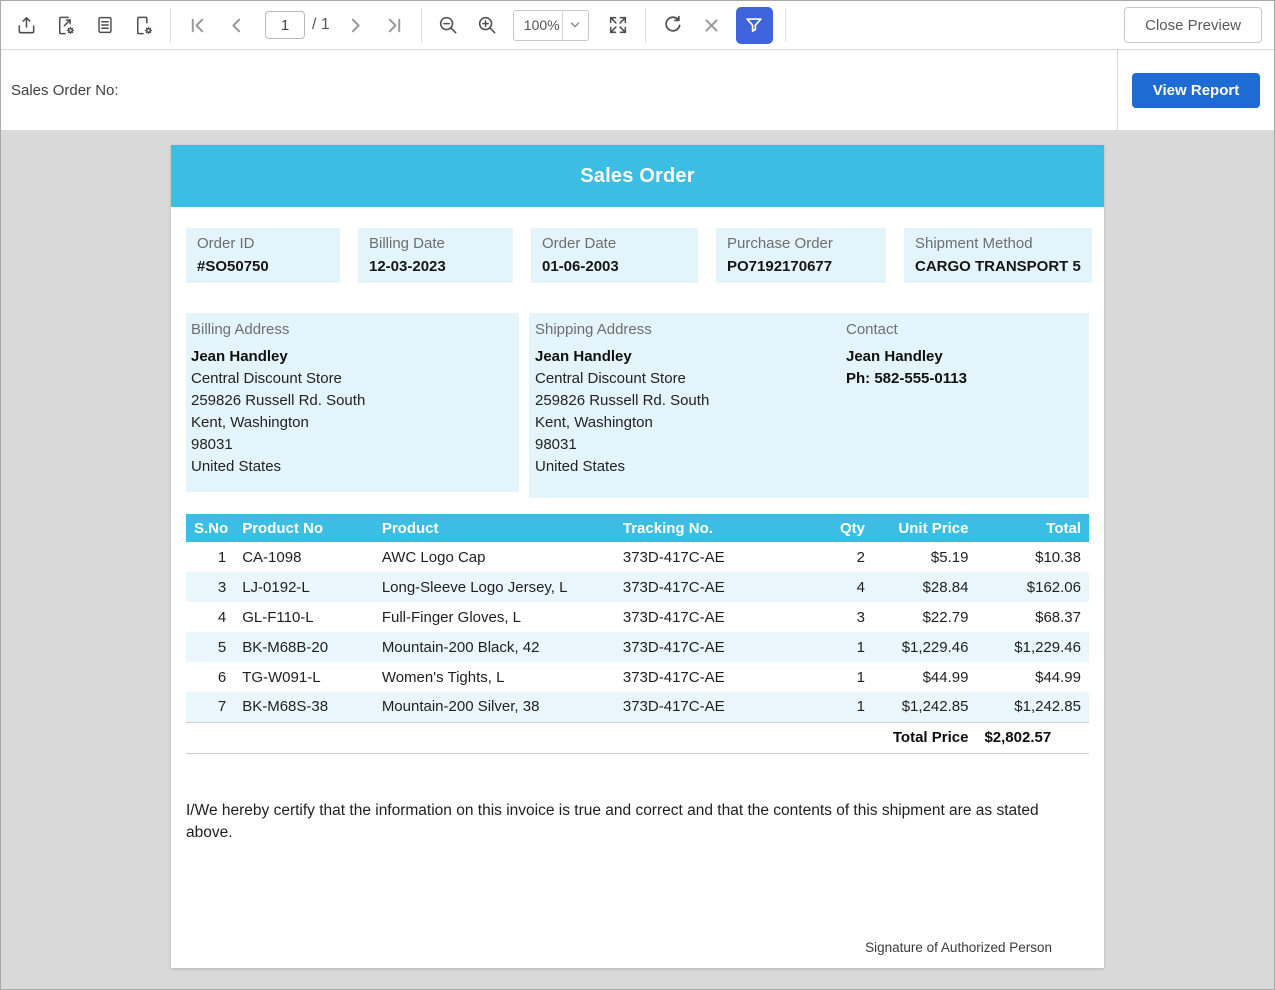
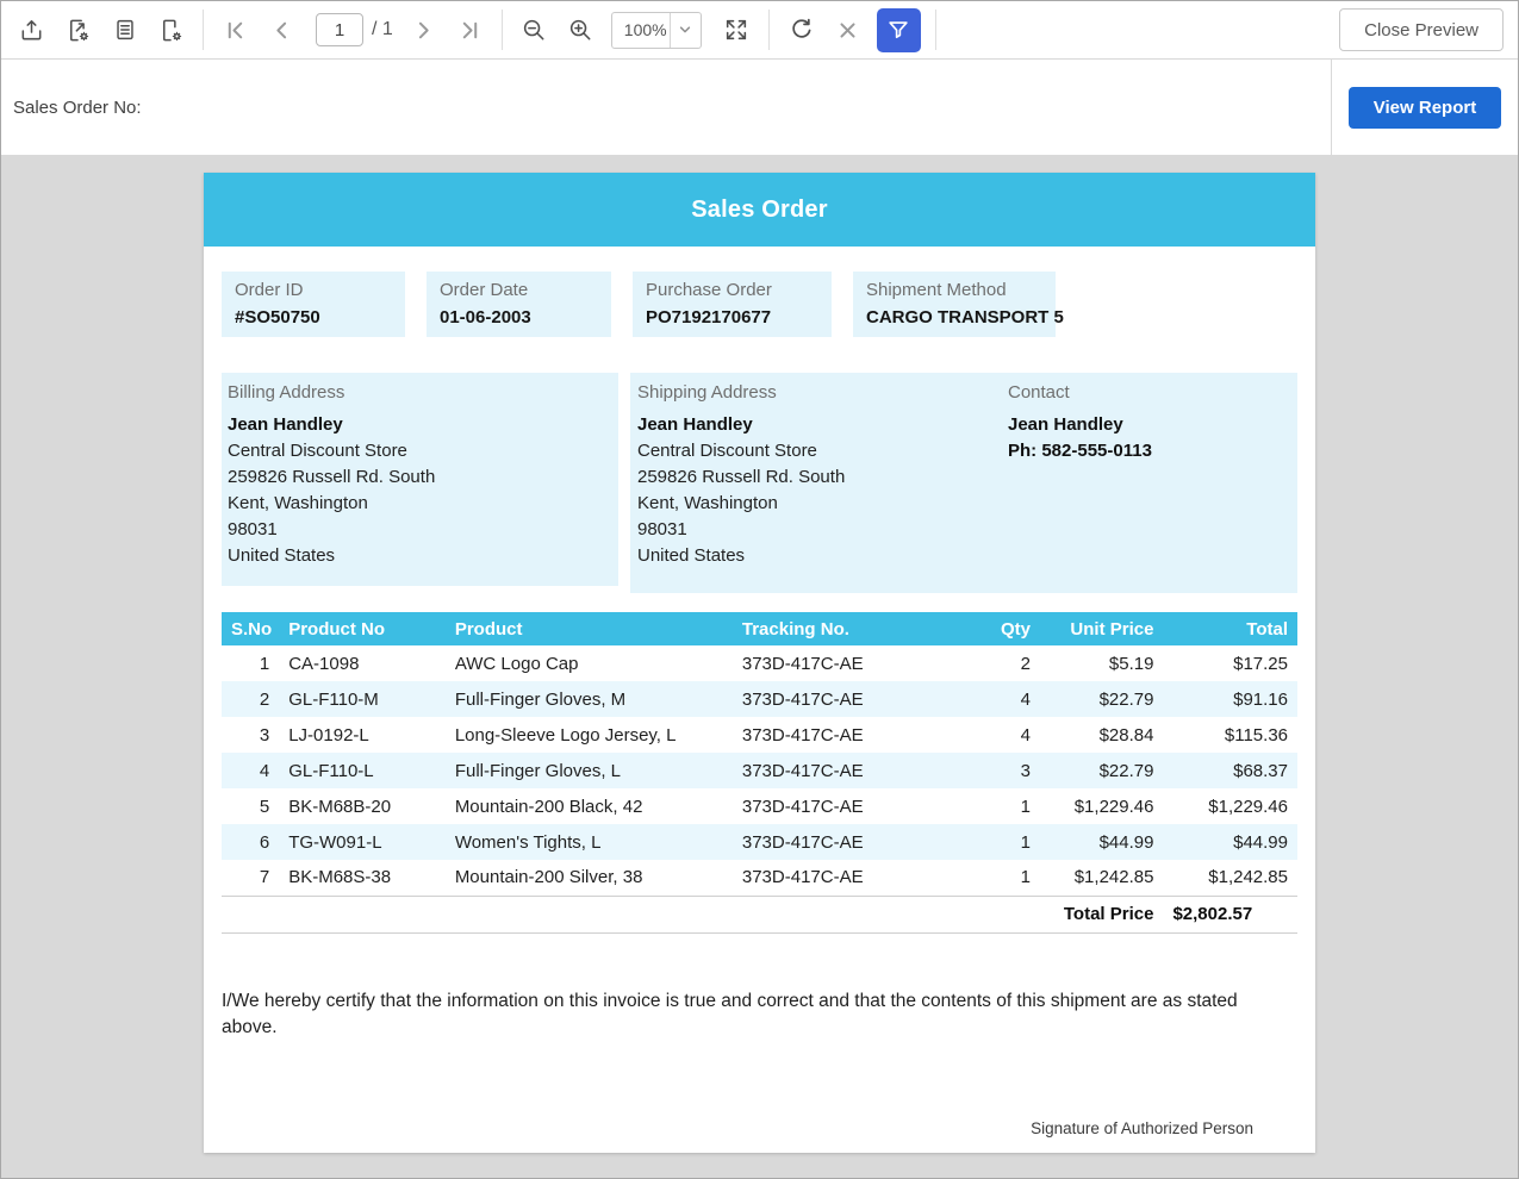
  1
  / 1
  100%
  Close Preview
  Sales Order No:
  View Report
  Sales Order
  Order ID
  #SO50750
- Billing Date
- 12-03-2023
  Order Date
  01-06-2003
  Purchase Order
  PO7192170677
  Shipment Method
  CARGO TRANSPORT 5
  Billing Address
  Jean Handley
  Central Discount Store
  259826 Russell Rd. South
  Kent, Washington
  98031
  United States
  Shipping Address
  Jean Handley
  Central Discount Store
  259826 Russell Rd. South
  Kent, Washington
  98031
  United States
  Contact
  Jean Handley
  Ph: 582-555-0113
  S.No	Product No	Product	Tracking No.	Qty	Unit Price	Total
- 1	CA-1098	AWC Logo Cap	373D-417C-AE	2	$5.19	$10.38
+ 1	CA-1098	AWC Logo Cap	373D-417C-AE	2	$5.19	$17.25
+ 2	GL-F110-M	Full-Finger Gloves, M	373D-417C-AE	4	$22.79	$91.16
- 3	LJ-0192-L	Long-Sleeve Logo Jersey, L	373D-417C-AE	4	$28.84	$162.06
+ 3	LJ-0192-L	Long-Sleeve Logo Jersey, L	373D-417C-AE	4	$28.84	$115.36
  4	GL-F110-L	Full-Finger Gloves, L	373D-417C-AE	3	$22.79	$68.37
  5	BK-M68B-20	Mountain-200 Black, 42	373D-417C-AE	1	$1,229.46	$1,229.46
  6	TG-W091-L	Women's Tights, L	373D-417C-AE	1	$44.99	$44.99
  7	BK-M68S-38	Mountain-200 Silver, 38	373D-417C-AE	1	$1,242.85	$1,242.85
  Total Price	$2,802.57
  I/We hereby certify that the information on this invoice is true and correct and that the contents of this shipment are as stated above.
  Signature of Authorized Person
